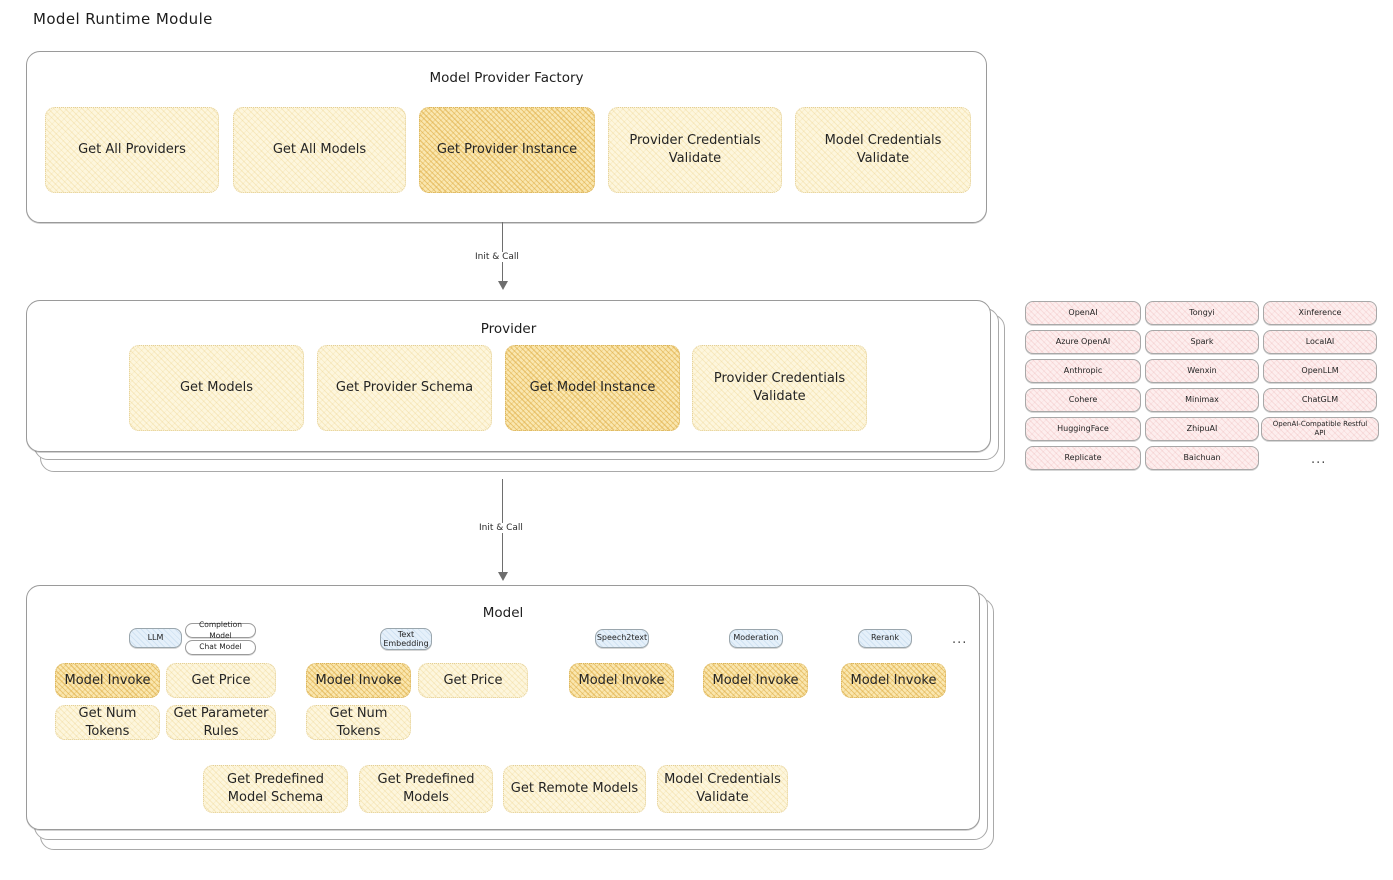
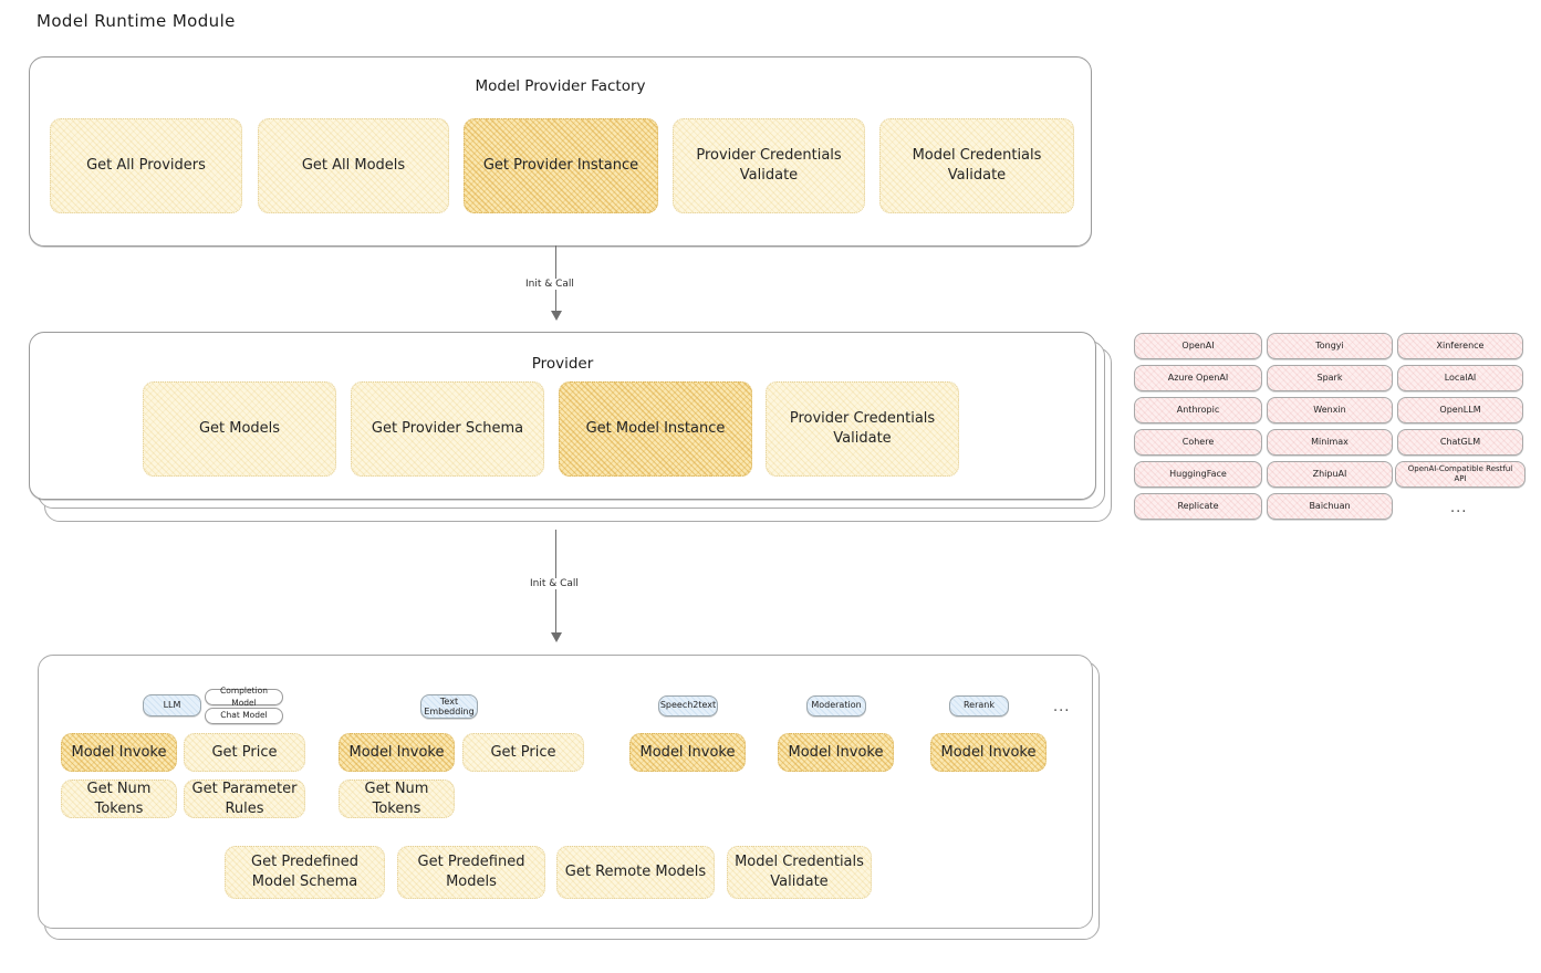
  Model Runtime Module
  Model Provider Factory
  Get All Providers
  Get All Models
  Get Provider Instance
  Provider Credentials Validate
  Model Credentials Validate
  Init & Call
  Provider
  Get Models
  Get Provider Schema
  Get Model Instance
  Provider Credentials Validate
  OpenAI
  Azure OpenAI
  Anthropic
  Cohere
  HuggingFace
  Replicate
  Tongyi
  Spark
  Wenxin
  Minimax
  ZhipuAI
  Baichuan
  Xinference
  LocalAI
  OpenLLM
  ChatGLM
  OpenAI-Compatible Restful API
  ...
  Init & Call
- Model
  LLM
  Completion Model
  Chat Model
  Model Invoke
  Get Price
  Get Num Tokens
  Get Parameter Rules
  Text Embedding
  Model Invoke
  Get Price
  Get Num Tokens
  Speech2text
  Model Invoke
  Moderation
  Model Invoke
  Rerank
  Model Invoke
  ...
  Get Predefined Model Schema
  Get Predefined Models
  Get Remote Models
  Model Credentials Validate
